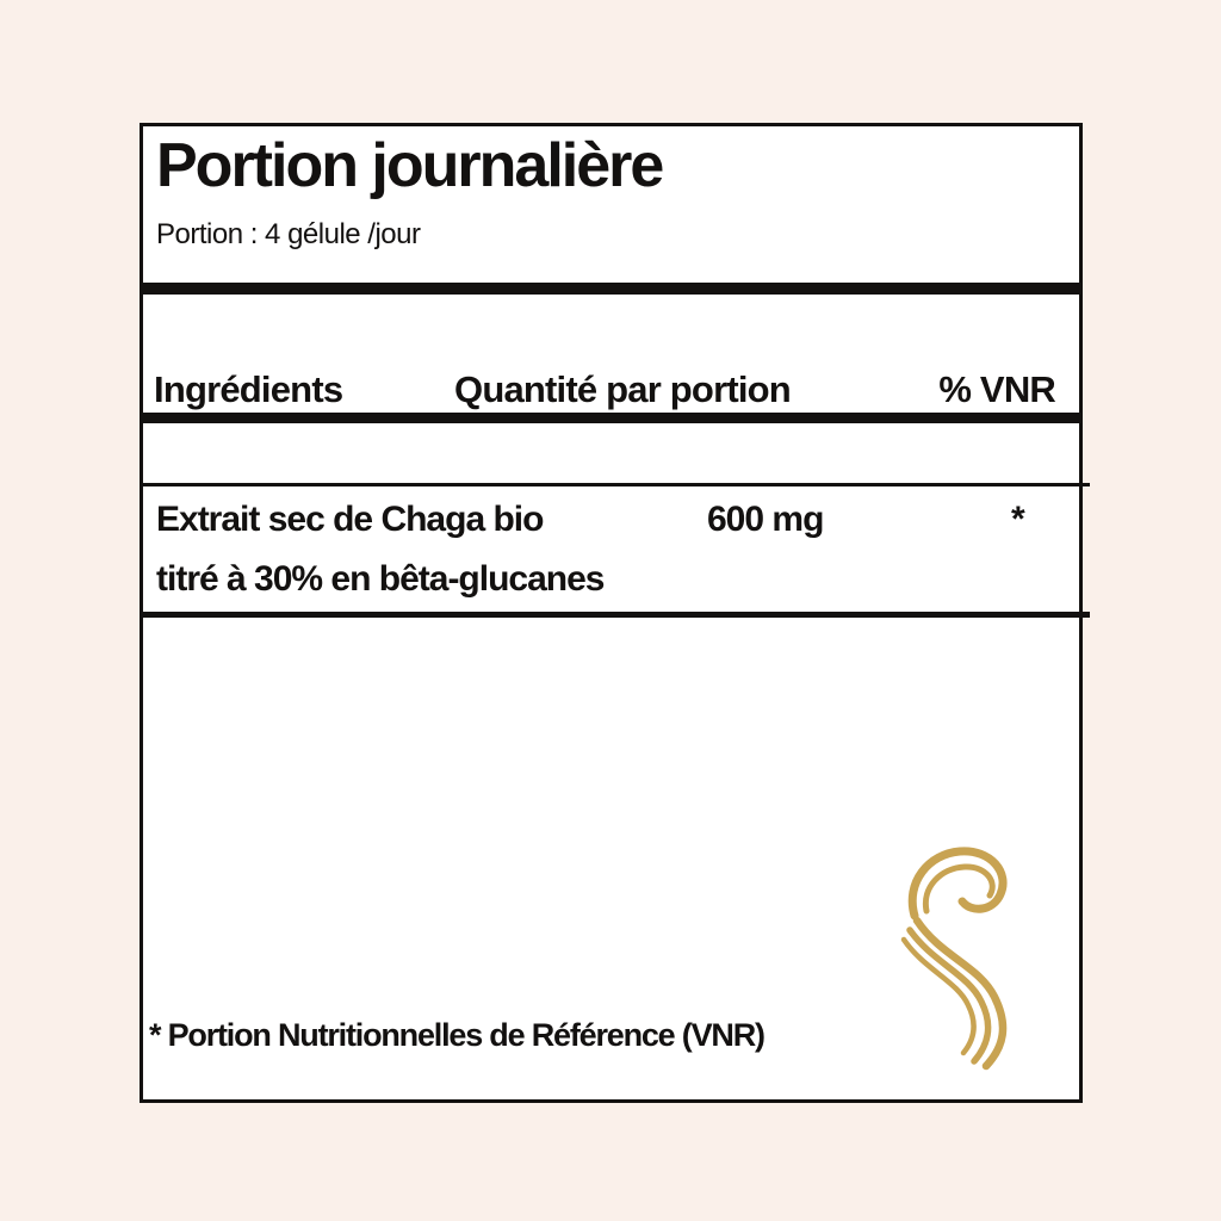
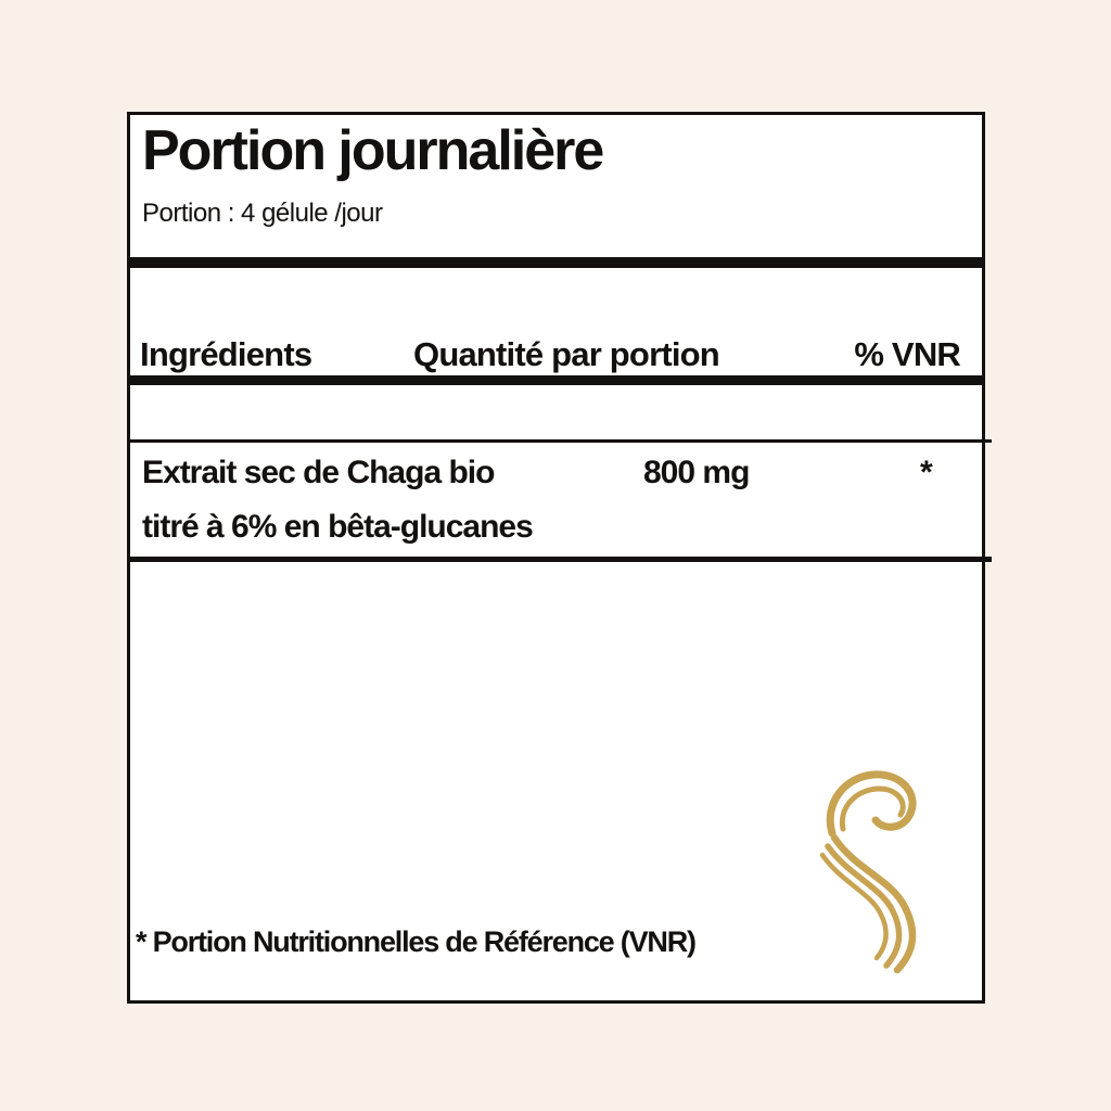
  Portion journalière
  Portion : 4 gélule /jour
  Ingrédients
  Quantité par portion
  % VNR
  Extrait sec de Chaga bio
- titré à 30% en bêta-glucanes
+ titré à 6% en bêta-glucanes
- 600 mg
+ 800 mg
  *
  * Portion Nutritionnelles de Référence (VNR)
